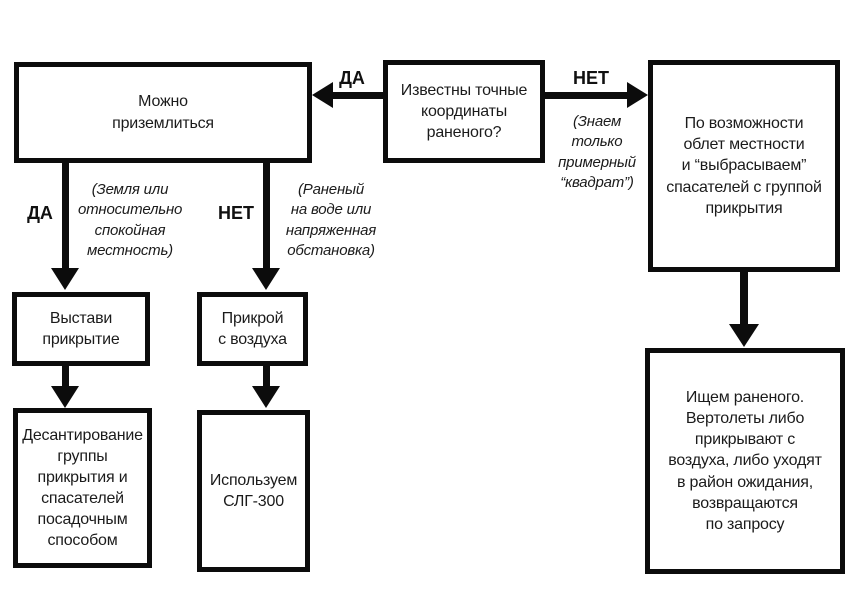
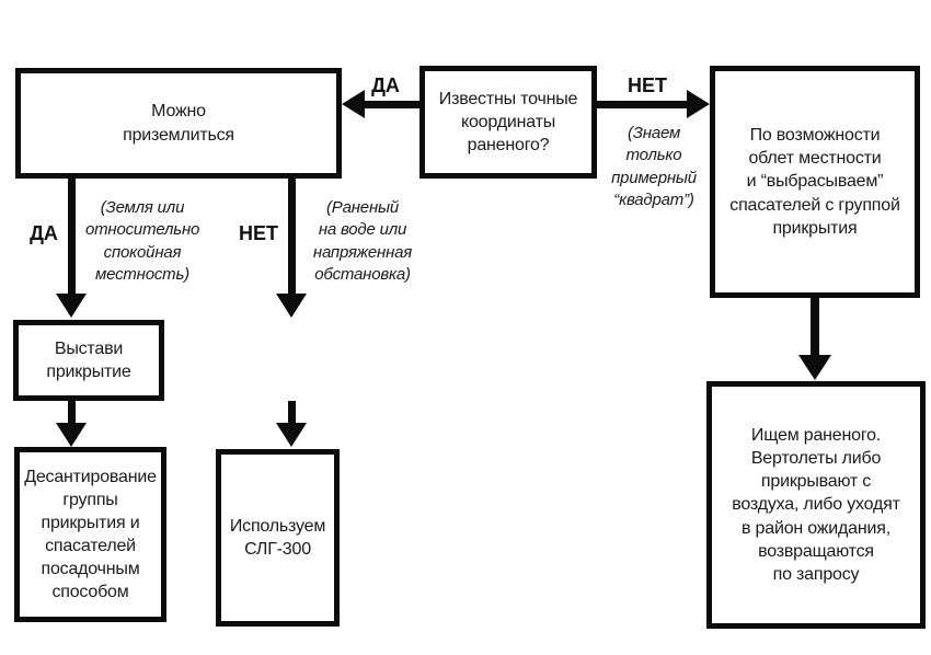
  Известны точные
  координаты
  раненого?
  Можно
  приземлиться
  По возможности
  облет местности
  и “выбрасываем”
  спасателей с группой
  прикрытия
  Выстави
  прикрытие
- Прикрой
- с воздуха
  Десантирование
  группы
  прикрытия и
  спасателей
  посадочным
  способом
  Используем
  СЛГ-300
  Ищем раненого.
  Вертолеты либо
  прикрывают с
  воздуха, либо уходят
  в район ожидания,
  возвращаются
  по запросу
  ДА
  НЕТ
  (Знаем
  только
  примерный
  “квадрат”)
  ДА
  (Земля или
  относительно
  спокойная
  местность)
  НЕТ
  (Раненый
  на воде или
  напряженная
  обстановка)
